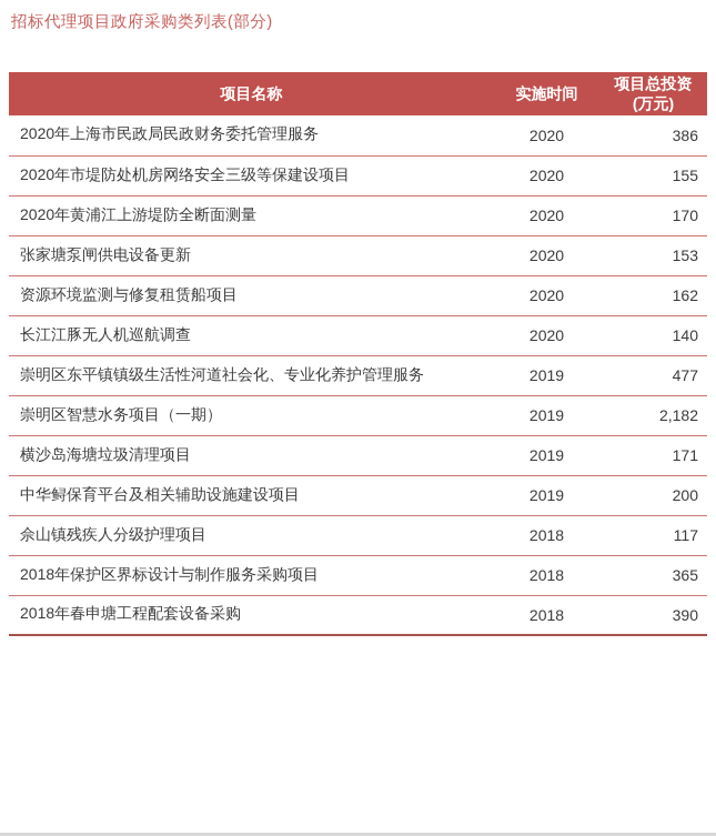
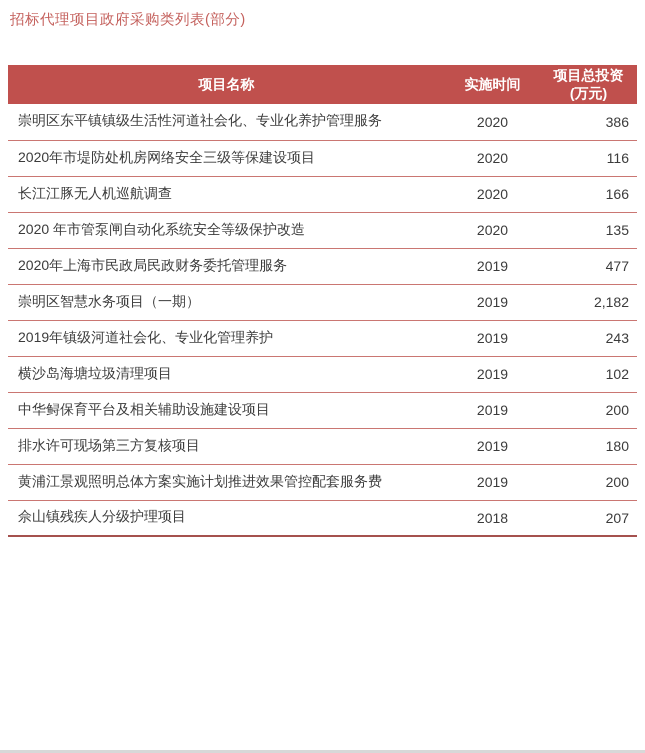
  招标代理项目政府采购类列表(部分)
  项目名称	实施时间	项目总投资 (万元)
- 2020年上海市民政局民政财务委托管理服务	2020	386
+ 崇明区东平镇镇级生活性河道社会化、专业化养护管理服务	2020	386
- 2020年市堤防处机房网络安全三级等保建设项目	2020	155
+ 2020年市堤防处机房网络安全三级等保建设项目	2020	116
- 2020年黄浦江上游堤防全断面测量	2020	170
- 张家塘泵闸供电设备更新	2020	153
- 资源环境监测与修复租赁船项目	2020	162
- 长江江豚无人机巡航调查	2020	140
+ 长江江豚无人机巡航调查	2020	166
+ 2020 年市管泵闸自动化系统安全等级保护改造	2020	135
- 崇明区东平镇镇级生活性河道社会化、专业化养护管理服务	2019	477
+ 2020年上海市民政局民政财务委托管理服务	2019	477
  崇明区智慧水务项目（一期）	2019	2,182
+ 2019年镇级河道社会化、专业化管理养护	2019	243
- 横沙岛海塘垃圾清理项目	2019	171
+ 横沙岛海塘垃圾清理项目	2019	102
  中华鲟保育平台及相关辅助设施建设项目	2019	200
+ 排水许可现场第三方复核项目	2019	180
+ 黄浦江景观照明总体方案实施计划推进效果管控配套服务费	2019	200
- 佘山镇残疾人分级护理项目	2018	117
+ 佘山镇残疾人分级护理项目	2018	207
- 2018年保护区界标设计与制作服务采购项目	2018	365
- 2018年春申塘工程配套设备采购	2018	390
